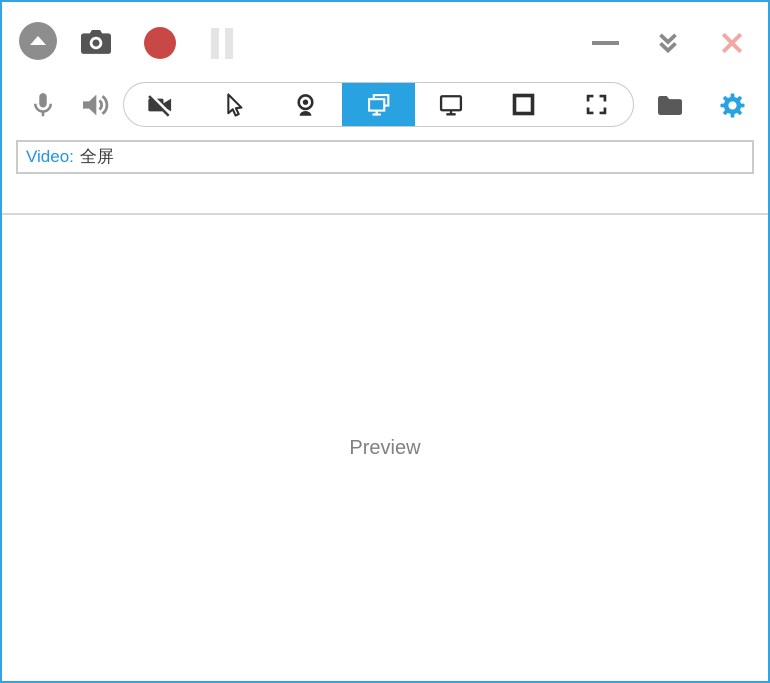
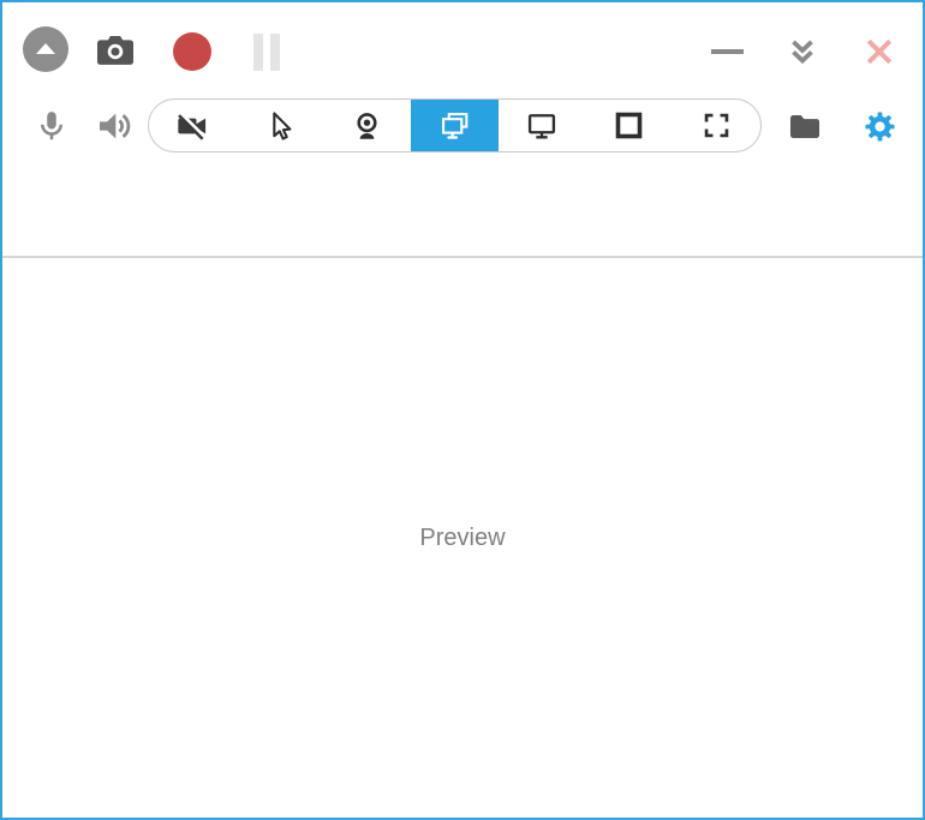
- Video:
- 全屏
  Preview
